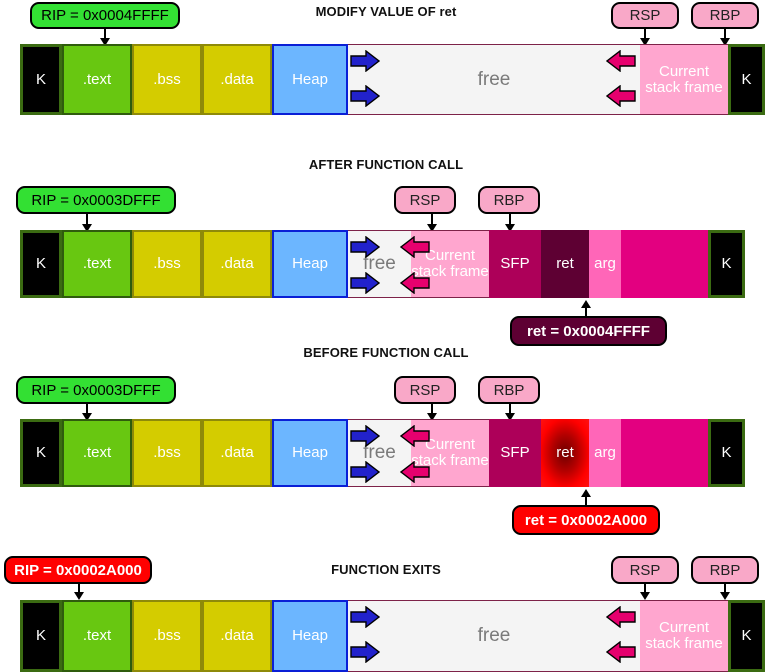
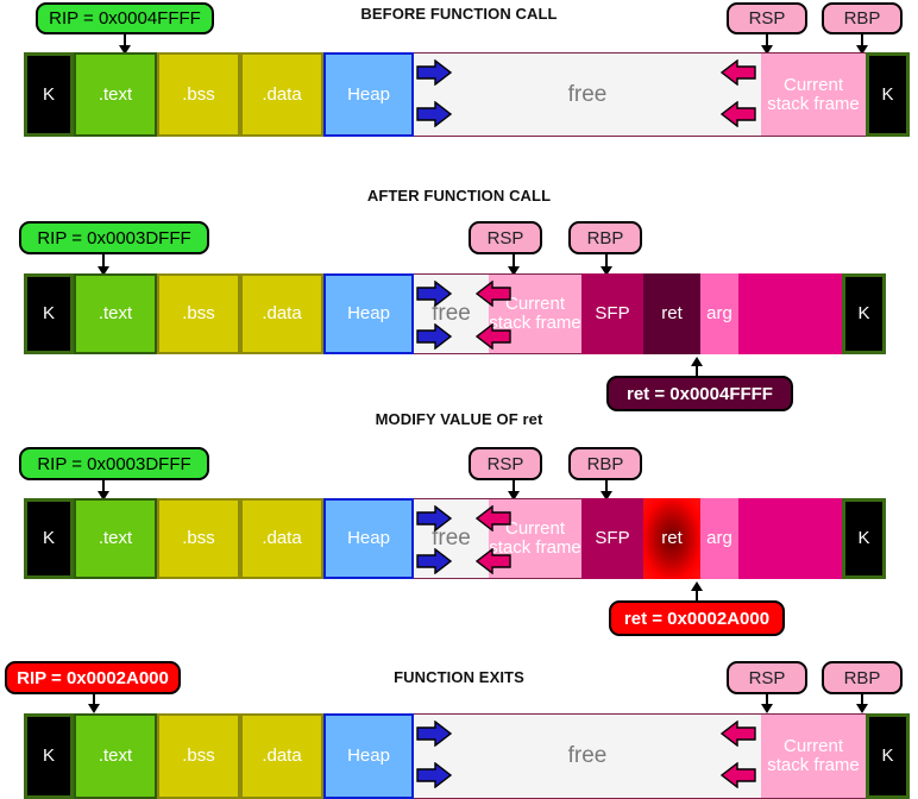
- MODIFY VALUE OF ret
+ BEFORE FUNCTION CALL
  RIP = 0x0004FFFF
  RSP
  RBP
  K
  .text
  .bss
  .data
  Heap
  free
  Current stack frame
  K
  AFTER FUNCTION CALL
  RIP = 0x0003DFFF
  RSP
  RBP
  K
  .text
  .bss
  .data
  Heap
  free
  Current stack frame
  SFP
  ret
  arg
  K
  ret = 0x0004FFFF
- BEFORE FUNCTION CALL
+ MODIFY VALUE OF ret
  RIP = 0x0003DFFF
  RSP
  RBP
  K
  .text
  .bss
  .data
  Heap
  free
  Current stack frame
  SFP
  ret
  arg
  K
  ret = 0x0002A000
  FUNCTION EXITS
  RIP = 0x0002A000
  RSP
  RBP
  K
  .text
  .bss
  .data
  Heap
  free
  Current stack frame
  K
